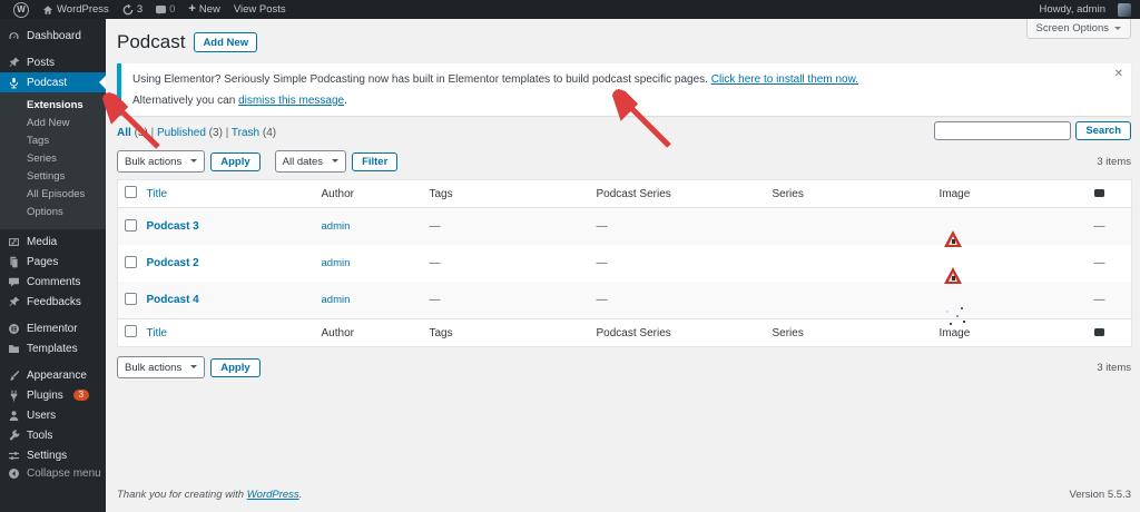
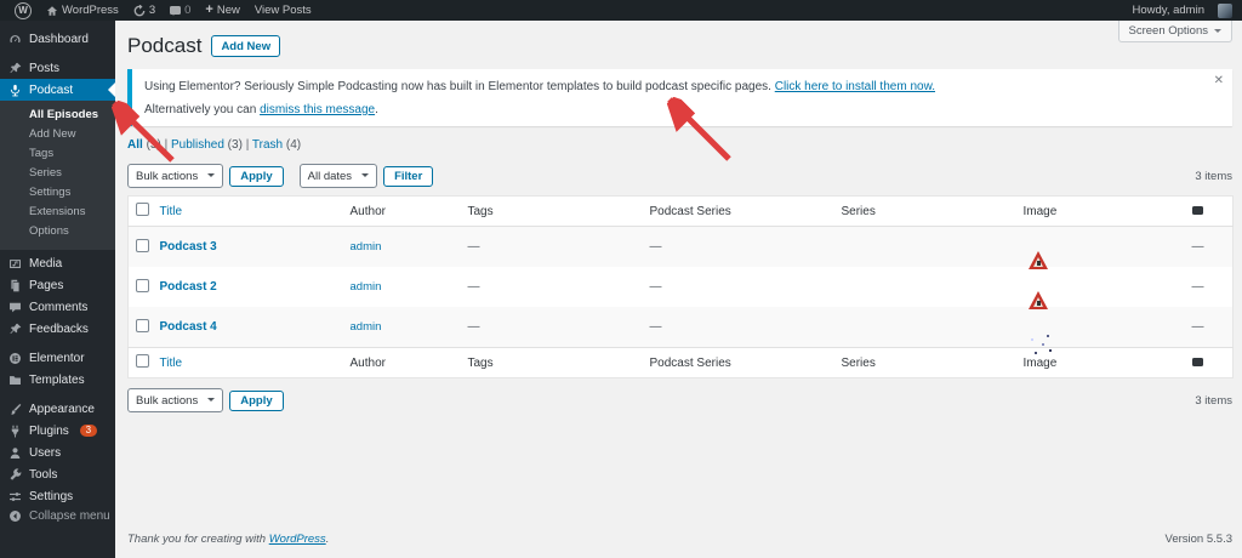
  W
  WordPress
  3
  0
  +
  New
  View Posts
  Howdy, admin
  Dashboard
  Posts
  Podcast
- Extensions
+ All Episodes
  Add New
  Tags
  Series
  Settings
- All Episodes
+ Extensions
  Options
  Media
  Pages
  Comments
  Feedbacks
  Elementor
  Templates
  Appearance
  Plugins
  3
  Users
  Tools
  Settings
  Collapse menu
  Screen Options
  Podcast
  Add New
  ✕
  Using Elementor? Seriously Simple Podcasting now has built in Elementor templates to build podcast specific pages. Click here to install them now.
  Alternatively you can dismiss this message.
  All ( | Published (3) | Trash (4)
- Search
  Bulk actions
  Apply
  All dates
  Filter
  3 items
  	Title	Author	Tags	Podcast Series	Series	Image
  	Podcast 3	admin	—	—			—
  	Podcast 2	admin	—	—			—
  	Podcast 4	admin	—	—			—
  	Title	Author	Tags	Podcast Series	Series	Image
  Bulk actions
  Apply
  3 items
  Thank you for creating with WordPress.
  Version 5.5.3
